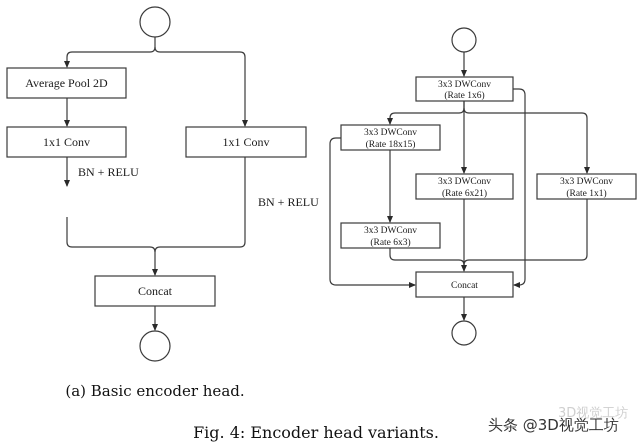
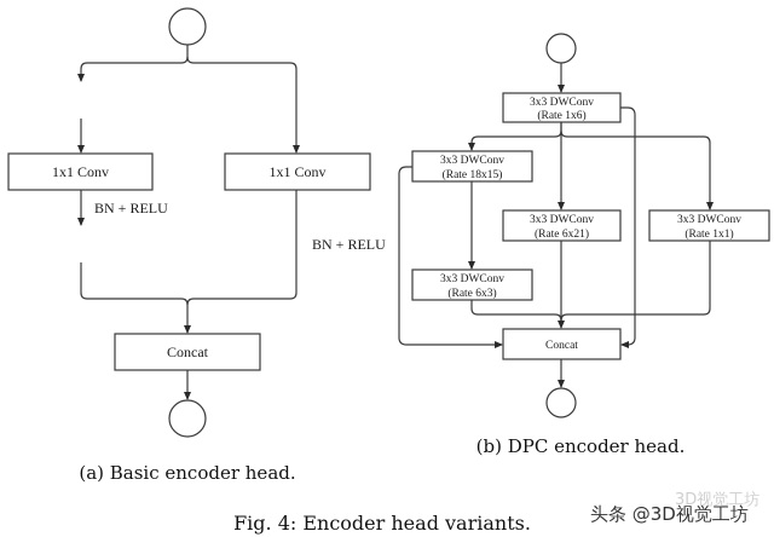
- Average Pool 2D
  1x1 Conv
  BN + RELU
  1x1 Conv
  BN + RELU
  Concat
  (a) Basic encoder head.
  3x3 DWConv
  (Rate 1x6)
  3x3 DWConv
  (Rate 18x15)
  3x3 DWConv
  (Rate 6x21)
  3x3 DWConv
  (Rate 1x1)
  3x3 DWConv
  (Rate 6x3)
  Concat
+ (b) DPC encoder head.
  Fig. 4: Encoder head variants.
  3D视觉工坊
  头条 @3D视觉工坊
